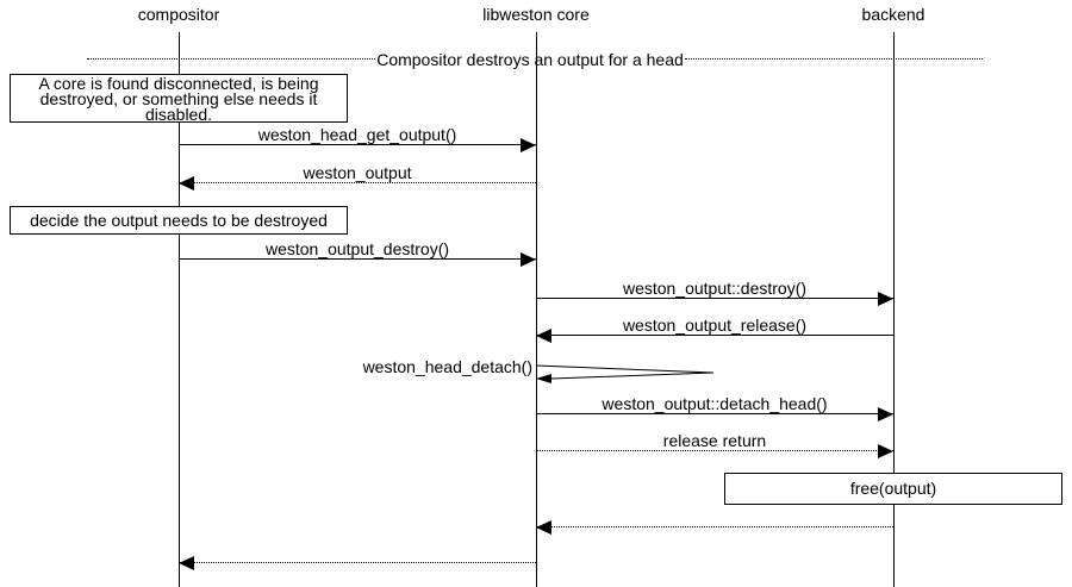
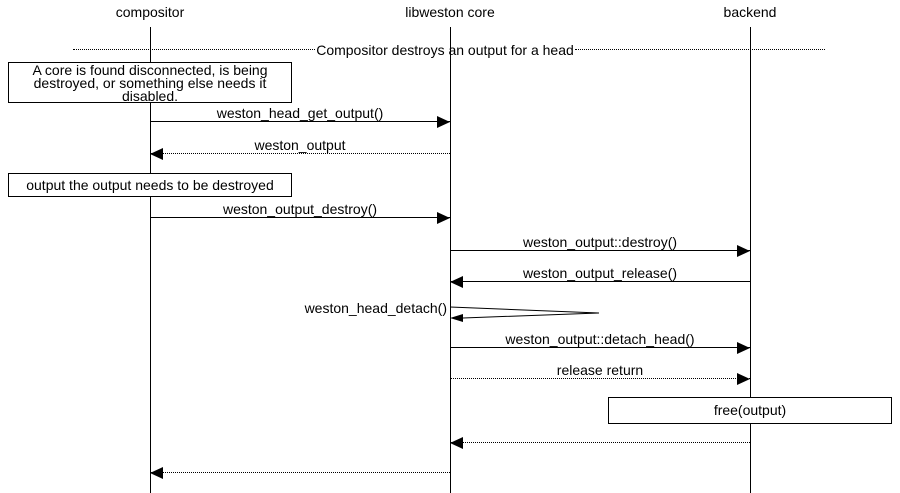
  compositor
  libweston core
  backend
  Compositor destroys an output for a head
  A core is found disconnected, is being
  destroyed, or something else needs it
  disabled.
  weston_head_get_output()
  weston_output
- decide the output needs to be destroyed
+ output the output needs to be destroyed
  weston_output_destroy()
  weston_output::destroy()
  weston_output_release()
  weston_head_detach()
  weston_output::detach_head()
  release return
  free(output)
